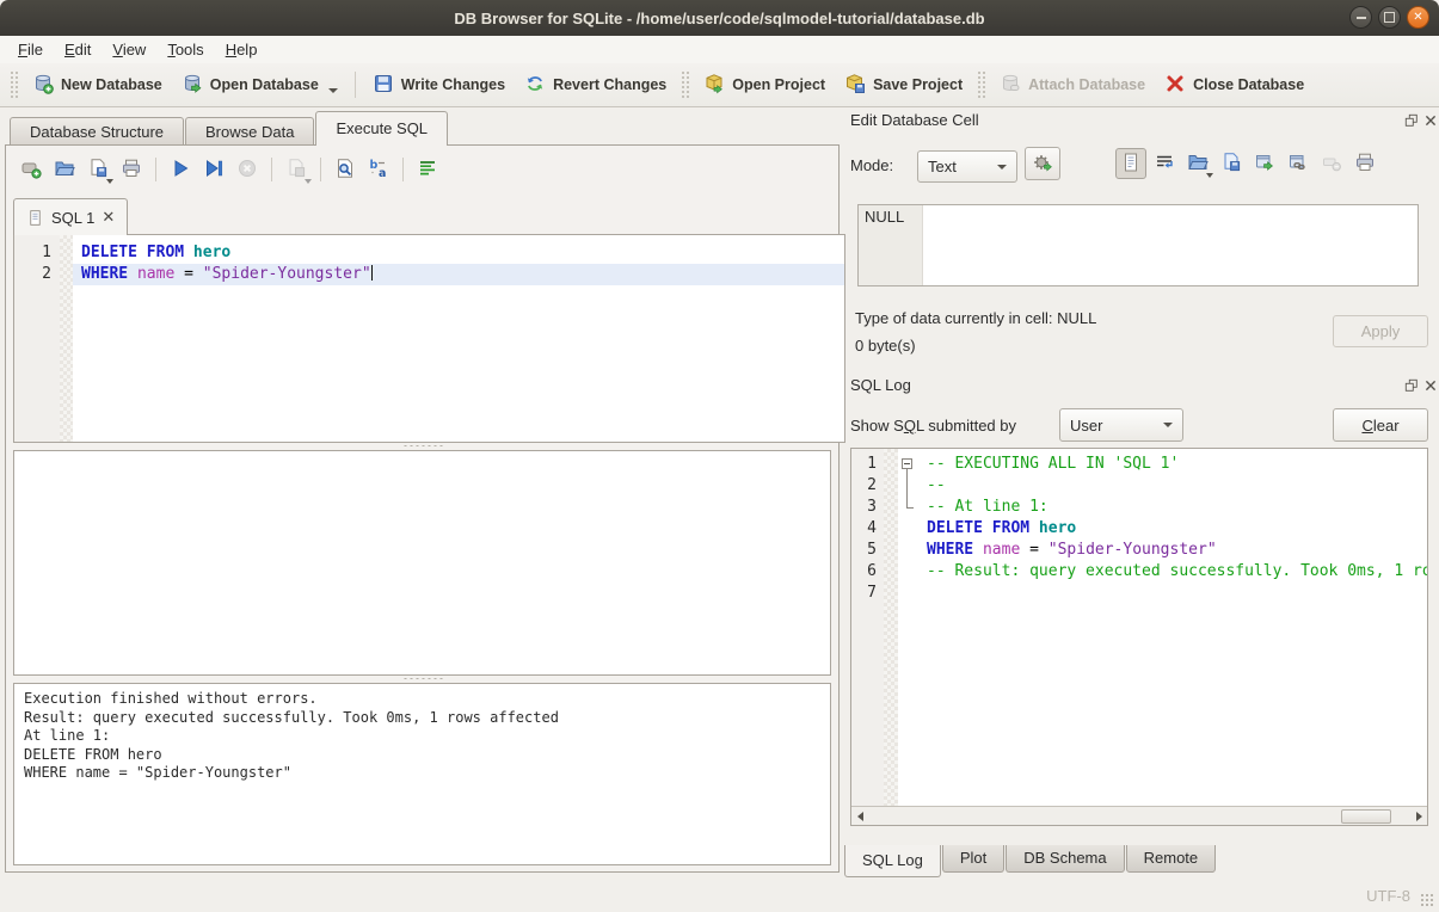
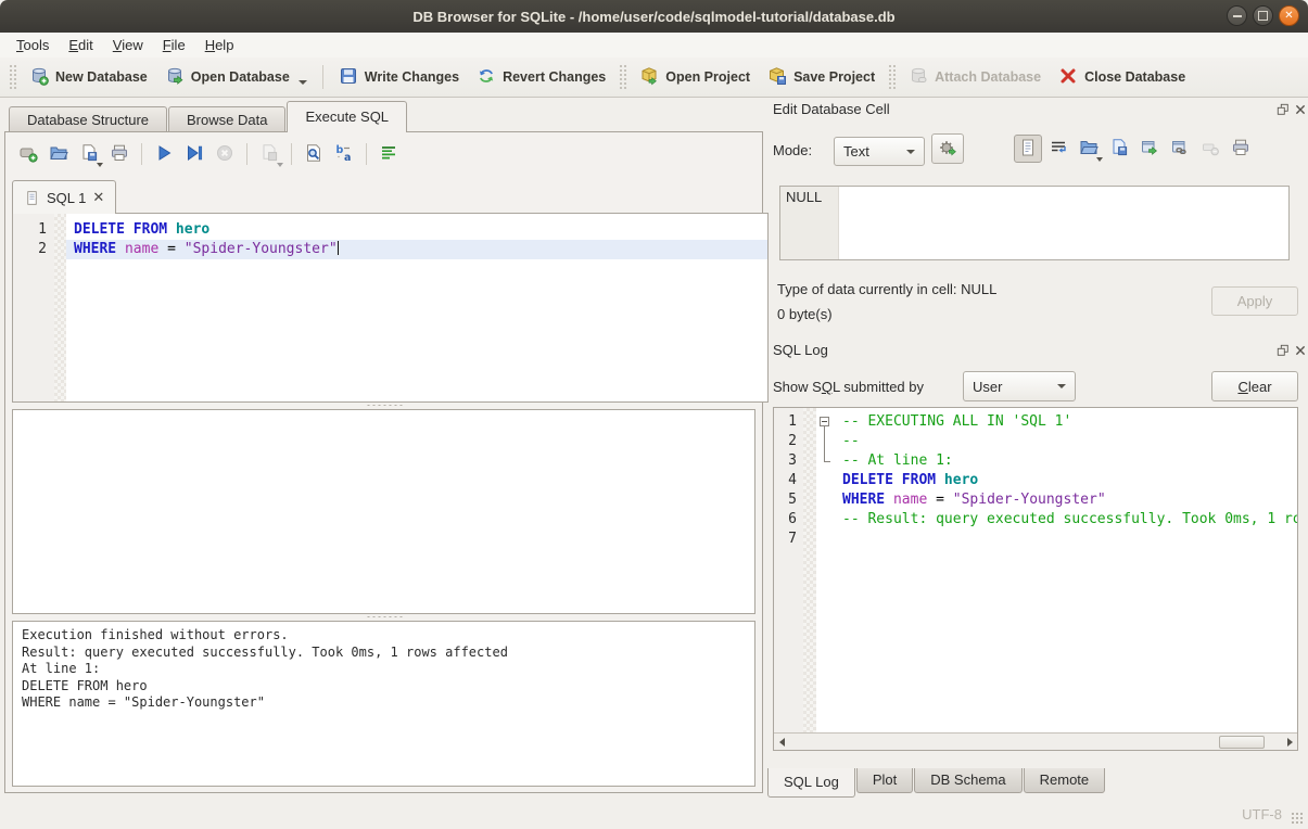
  DB Browser for SQLite - /home/user/code/sqlmodel-tutorial/database.db
  ✕
- File
+ Tools
  Edit
  View
- Tools
+ File
  Help
  New Database
  Open Database
  Write Changes
  Revert Changes
  Open Project
  Save Project
  Attach Database
  Close Database
  Database Structure
  Browse Data
  Execute SQL
  SQL 1
  ✕
  1
  DELETE FROM hero
  2
  WHERE name = "Spider-Youngster"
  Execution finished without errors.
  Result: query executed successfully. Took 0ms, 1 rows affected
  At line 1:
  DELETE FROM hero
  WHERE name = "Spider-Youngster"
  Edit Database Cell
  Mode:
  Text
  NULL
  Type of data currently in cell: NULL
  0 byte(s)
  Apply
  SQL Log
  Show SQL submitted by
  User
  Clear
  1
  -- EXECUTING ALL IN 'SQL 1'
  2
  --
  3
  -- At line 1:
  4
  DELETE FROM hero
  5
  WHERE name = "Spider-Youngster"
  6
  -- Result: query executed successfully. Took 0ms, 1 ro
  7
  SQL Log
  Plot
  DB Schema
  Remote
  UTF-8
